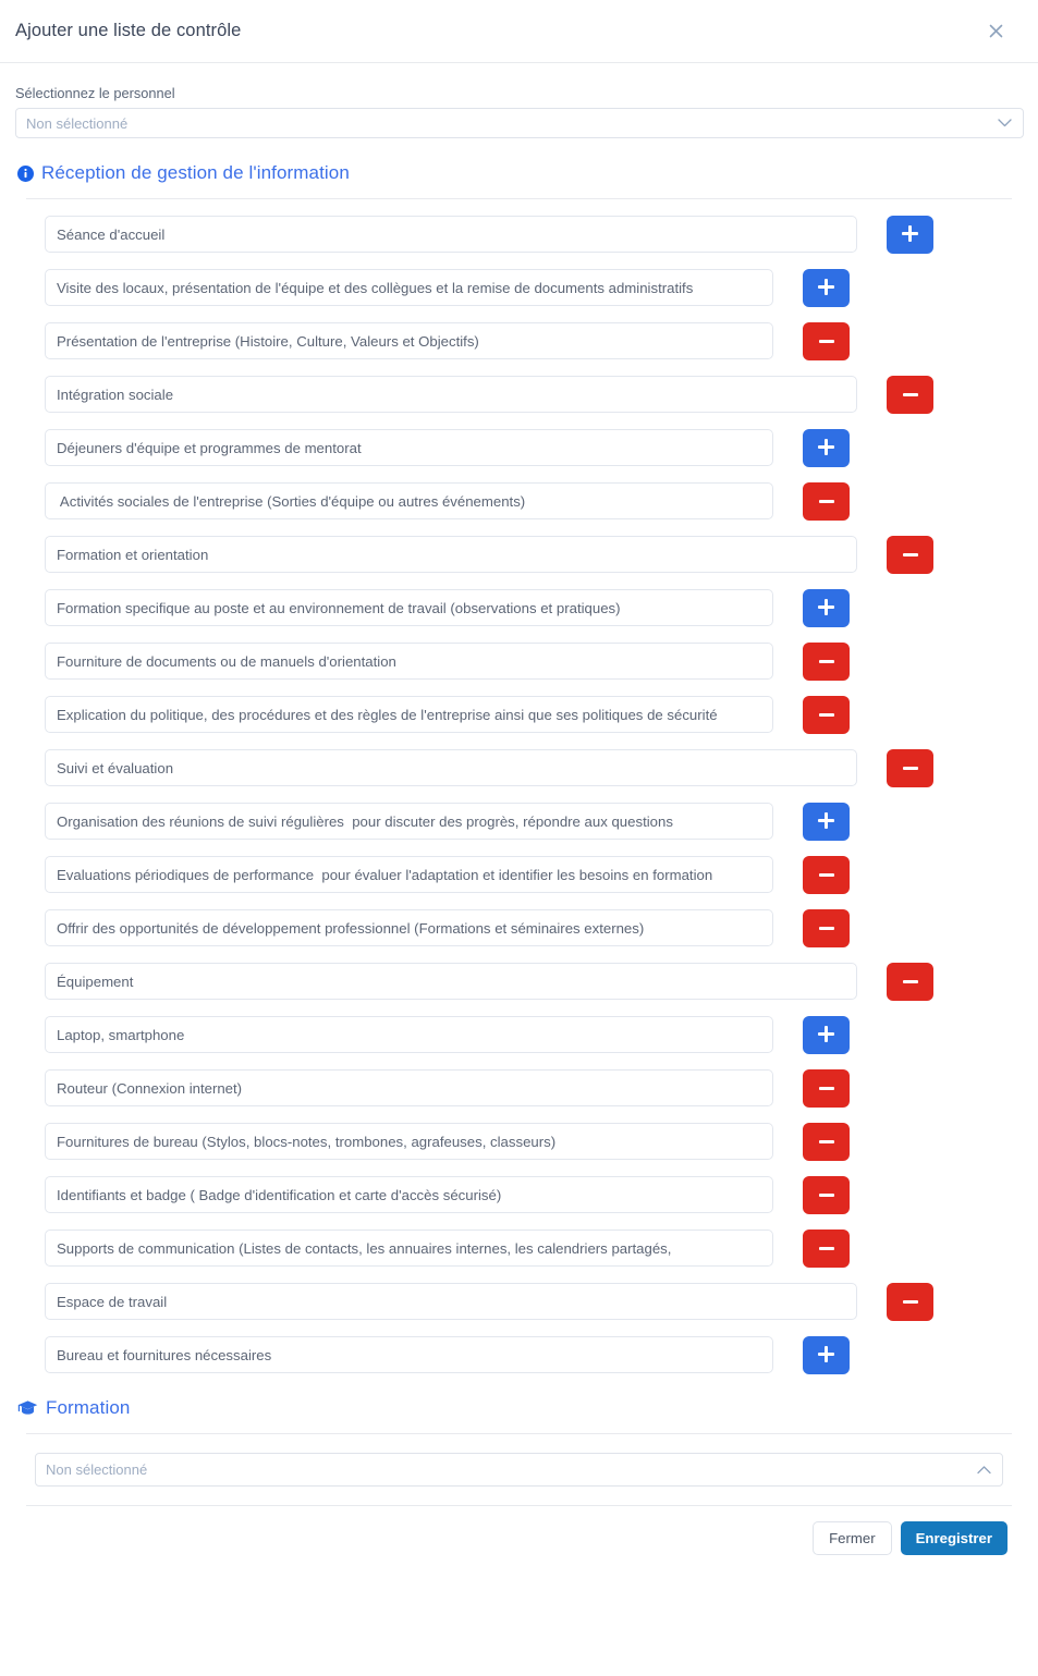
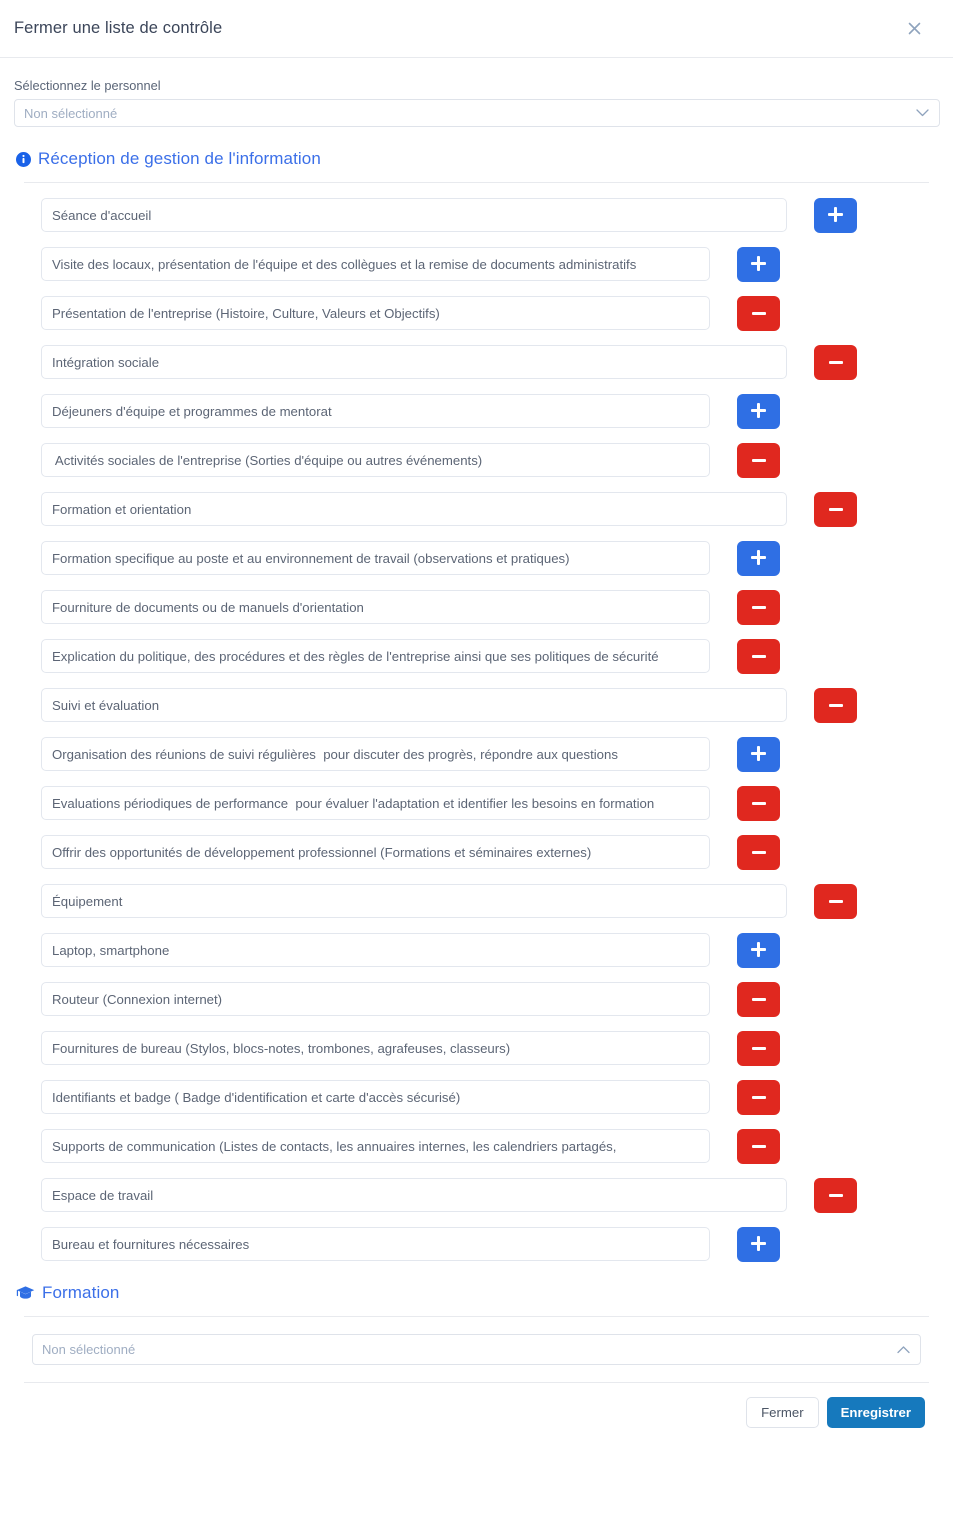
- Ajouter une liste de contrôle
+ Fermer une liste de contrôle
  Sélectionnez le personnel
  Non sélectionné
  Réception de gestion de l'information
  Séance d'accueil
  Visite des locaux, présentation de l'équipe et des collègues et la remise de documents administratifs
  Présentation de l'entreprise (Histoire, Culture, Valeurs et Objectifs)
  Intégration sociale
  Déjeuners d'équipe et programmes de mentorat
  Activités sociales de l'entreprise (Sorties d'équipe ou autres événements)
  Formation et orientation
  Formation specifique au poste et au environnement de travail (observations et pratiques)
  Fourniture de documents ou de manuels d'orientation
  Explication du politique, des procédures et des règles de l'entreprise ainsi que ses politiques de sécurité
  Suivi et évaluation
  Organisation des réunions de suivi régulières pour discuter des progrès, répondre aux questions
  Evaluations périodiques de performance pour évaluer l'adaptation et identifier les besoins en formation
  Offrir des opportunités de développement professionnel (Formations et séminaires externes)
  Équipement
  Laptop, smartphone
  Routeur (Connexion internet)
  Fournitures de bureau (Stylos, blocs-notes, trombones, agrafeuses, classeurs)
  Identifiants et badge ( Badge d'identification et carte d'accès sécurisé)
  Supports de communication (Listes de contacts, les annuaires internes, les calendriers partagés,
  Espace de travail
  Bureau et fournitures nécessaires
  Formation
  Non sélectionné
  Fermer
  Enregistrer
